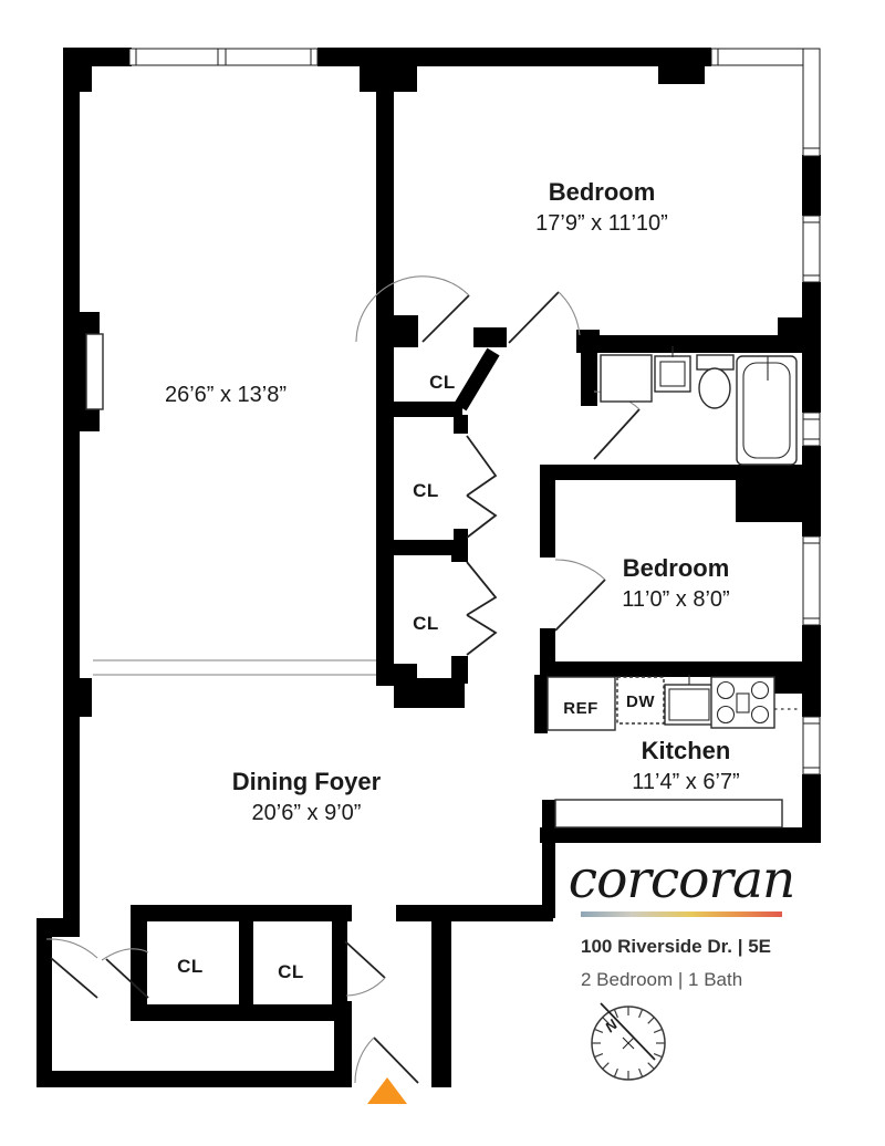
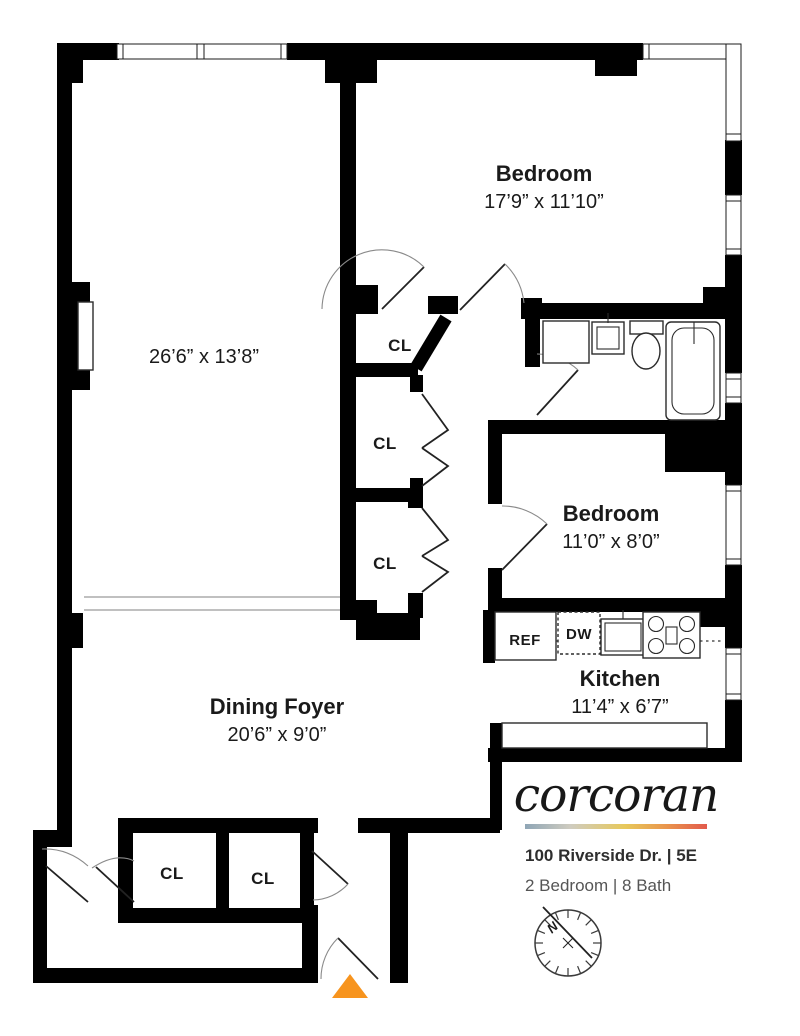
  26’6” x 13’8”
  Bedroom
  17’9” x 11’10”
  Bedroom
  11’0” x 8’0”
  Kitchen
  11’4” x 6’7”
  Dining Foyer
  20’6” x 9’0”
  CL
  CL
  CL
  CL
  CL
  REF
  DW
  corcoran
  100 Riverside Dr. | 5E
- 2 Bedroom | 1 Bath
+ 2 Bedroom | 8 Bath
